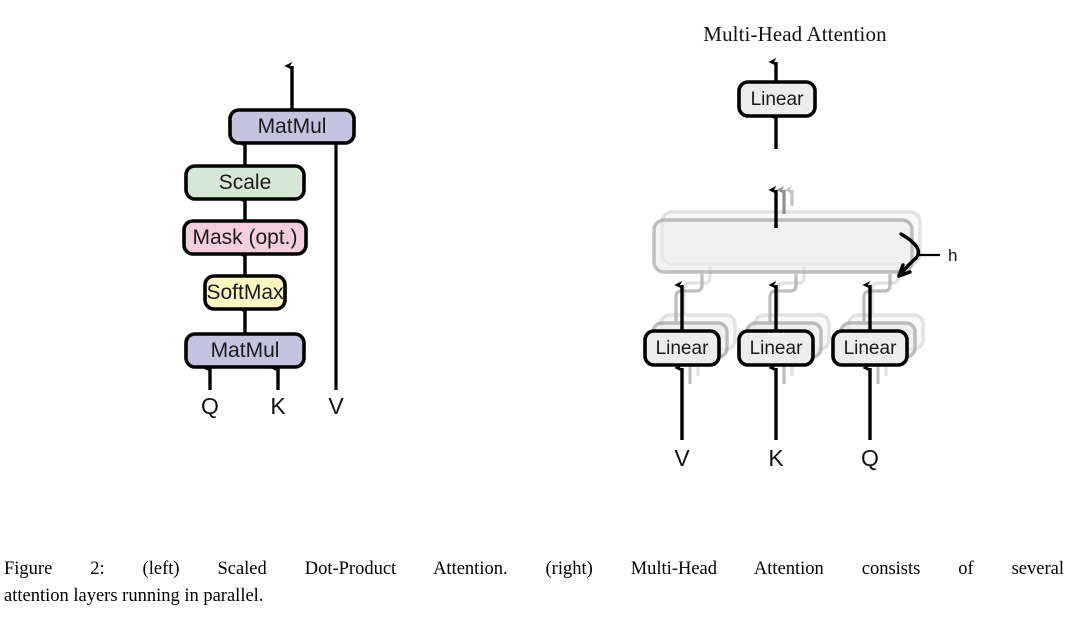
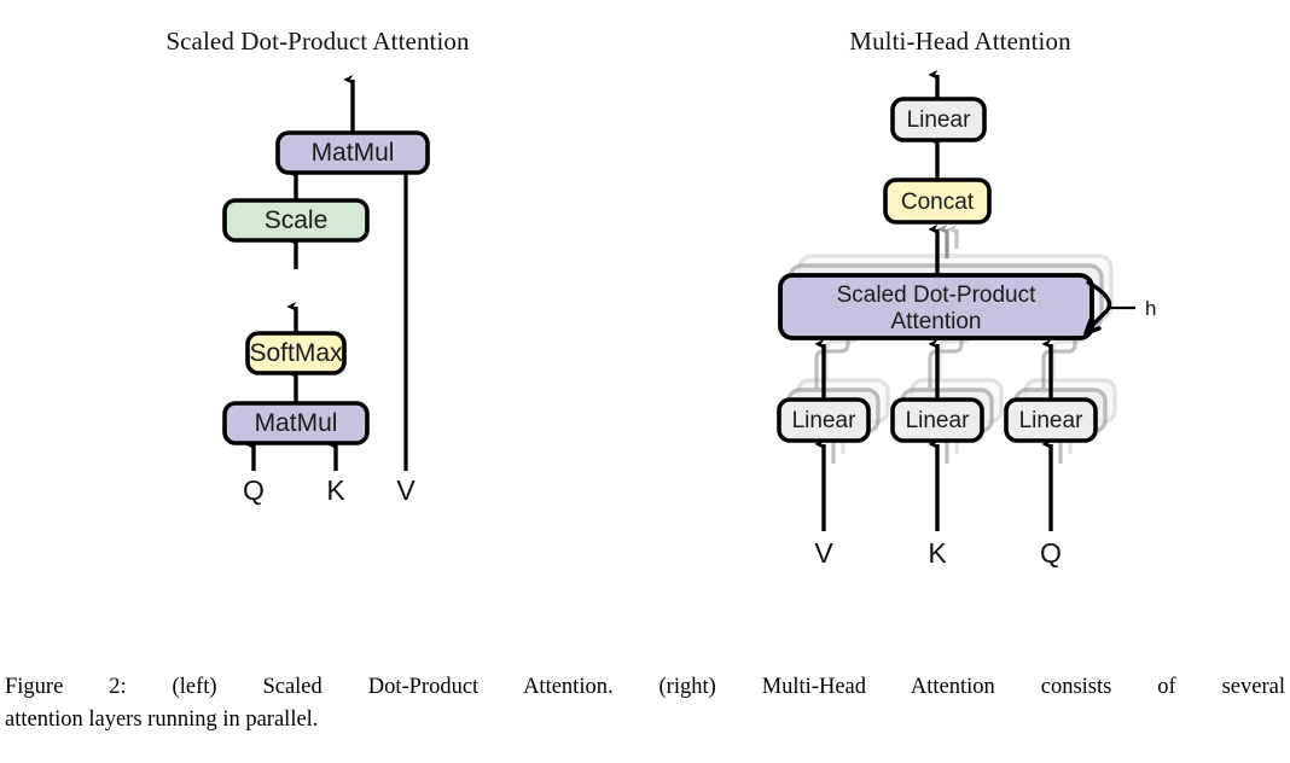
+ Scaled Dot-Product Attention
  Multi-Head Attention
  MatMul
  Scale
- Mask (opt.)
  SoftMax
  MatMul
  Q
  K
  V
+ Scaled Dot-Product
+ Attention
  h
  Linear
  Linear
  Linear
+ Concat
  Linear
  V
  K
  Q
  Figure 2: (left) Scaled Dot-Product Attention. (right) Multi-Head Attention consists of several
  attention layers running in parallel.
